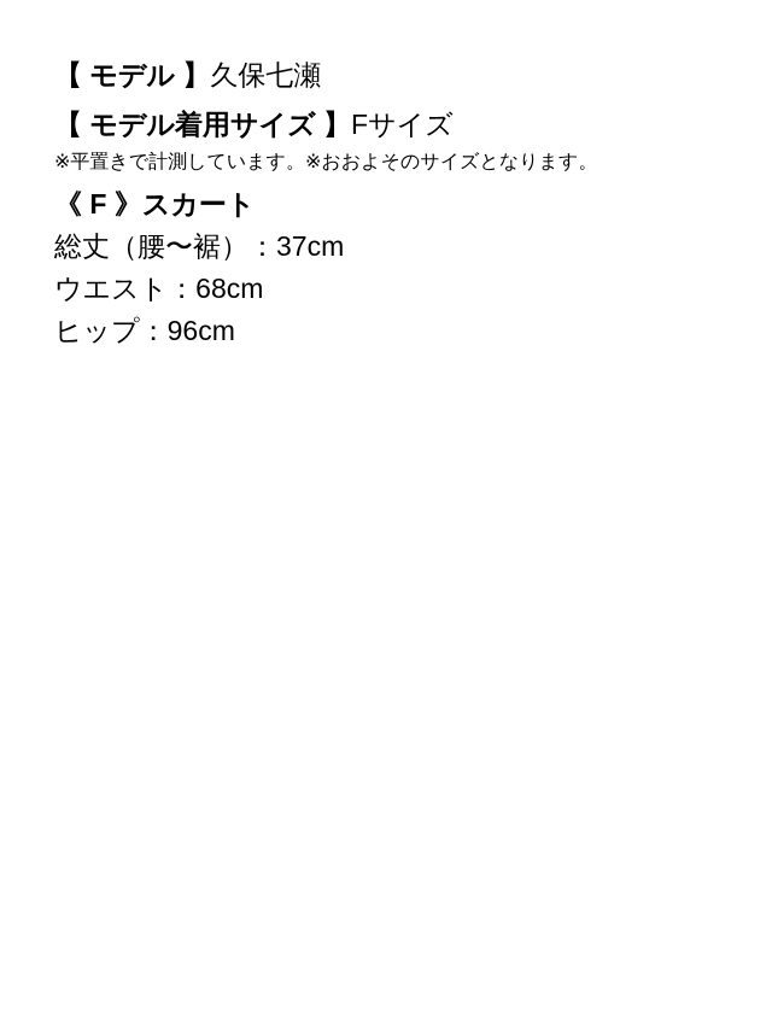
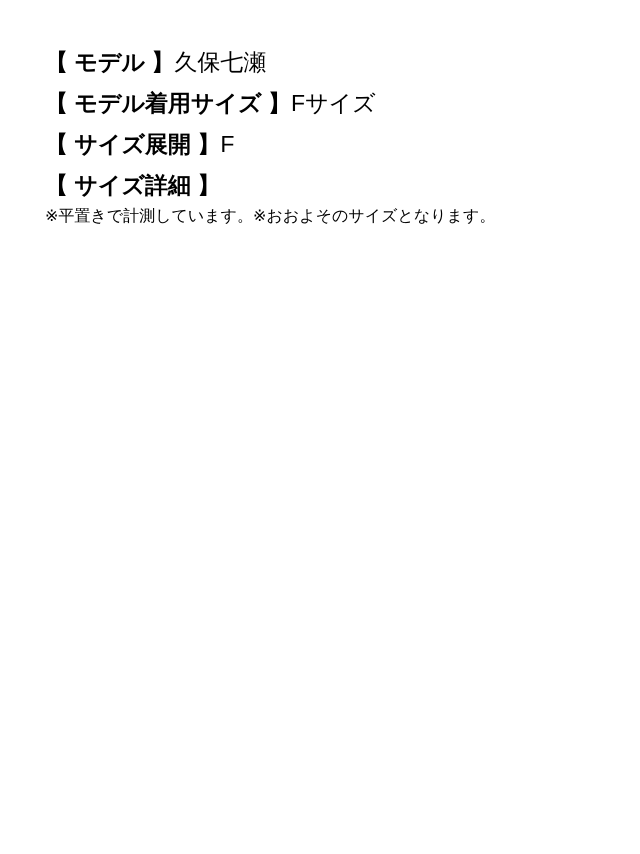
  【 モデル 】久保七瀬
  【 モデル着用サイズ 】Fサイズ
+ 【 サイズ展開 】F
+ 【 サイズ詳細 】
  ※平置きで計測しています。※おおよそのサイズとなります。
- 《 F 》スカート
- 総丈（腰〜裾）：37cm
- ウエスト：68cm
- ヒップ：96cm
